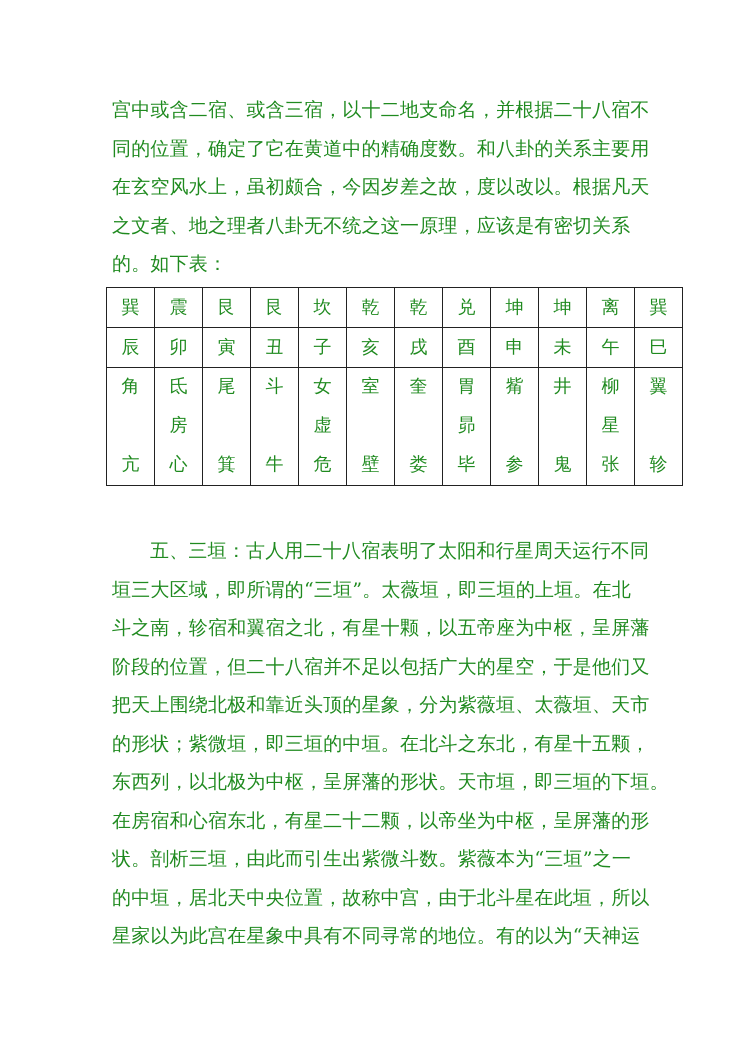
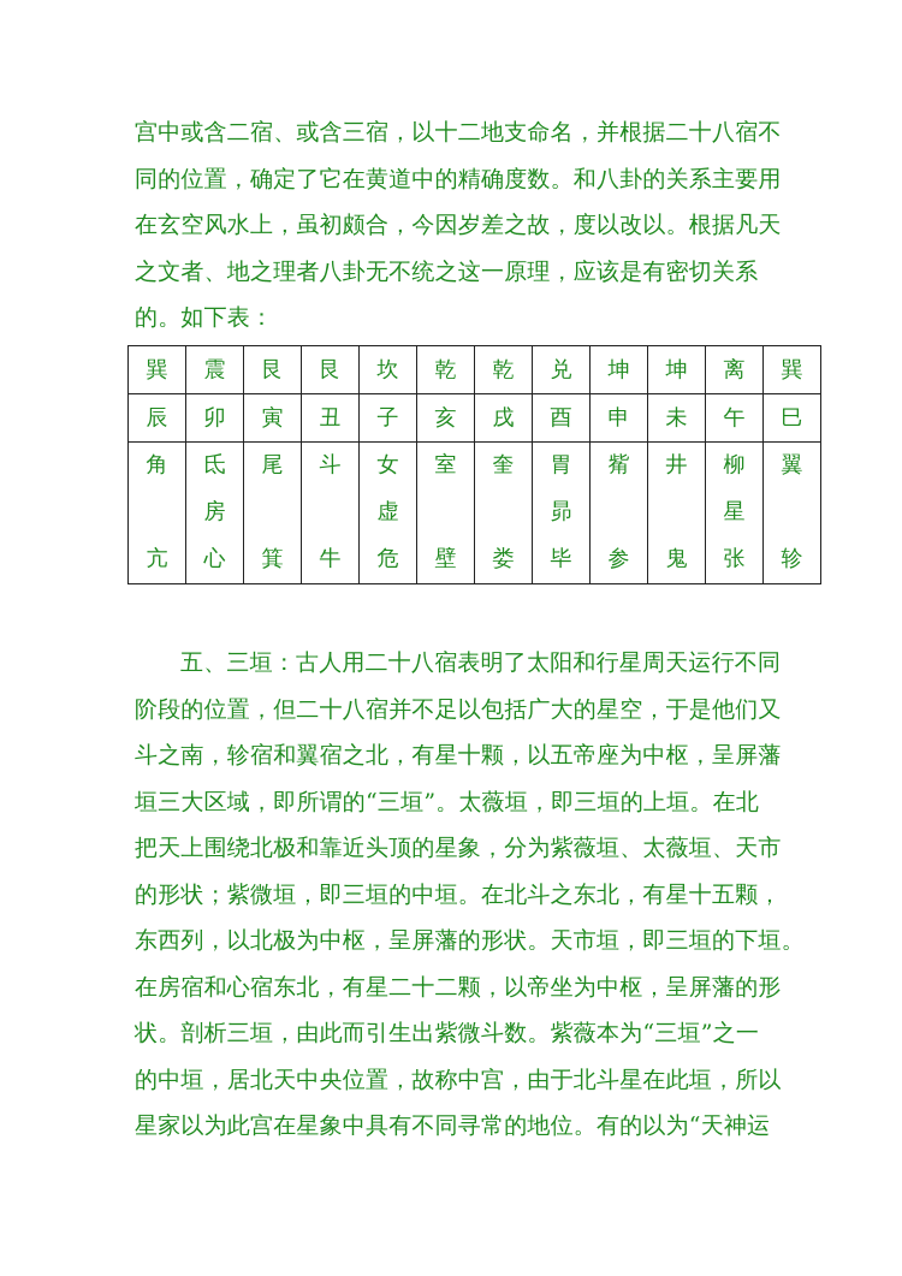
  宫中或含二宿、或含三宿，以十二地支命名，并根据二十八宿不
  同的位置，确定了它在黄道中的精确度数。和八卦的关系主要用
  在玄空风水上，虽初颇合，今因岁差之故，度以改以。根据凡天
  之文者、地之理者八卦无不统之这一原理，应该是有密切关系
  的。如下表：
  巽	震	艮	艮	坎	乾	乾	兑	坤	坤	离	巽
  辰	卯	寅	丑	子	亥	戌	酉	申	未	午	巳
  角亢	氐房心	尾箕	斗牛	女虚危	室壁	奎娄	胃昴毕	觜参	井鬼	柳星张	翼轸
  五、三垣：古人用二十八宿表明了太阳和行星周天运行不同
- 垣三大区域，即所谓的“三垣”。太薇垣，即三垣的上垣。在北
+ 阶段的位置，但二十八宿并不足以包括广大的星空，于是他们又
  斗之南，轸宿和翼宿之北，有星十颗，以五帝座为中枢，呈屏藩
- 阶段的位置，但二十八宿并不足以包括广大的星空，于是他们又
+ 垣三大区域，即所谓的“三垣”。太薇垣，即三垣的上垣。在北
  把天上围绕北极和靠近头顶的星象，分为紫薇垣、太薇垣、天市
  的形状；紫微垣，即三垣的中垣。在北斗之东北，有星十五颗，
  东西列，以北极为中枢，呈屏藩的形状。天市垣，即三垣的下垣。
  在房宿和心宿东北，有星二十二颗，以帝坐为中枢，呈屏藩的形
  状。剖析三垣，由此而引生出紫微斗数。紫薇本为“三垣”之一
  的中垣，居北天中央位置，故称中宫，由于北斗星在此垣，所以
  星家以为此宫在星象中具有不同寻常的地位。有的以为“天神运
